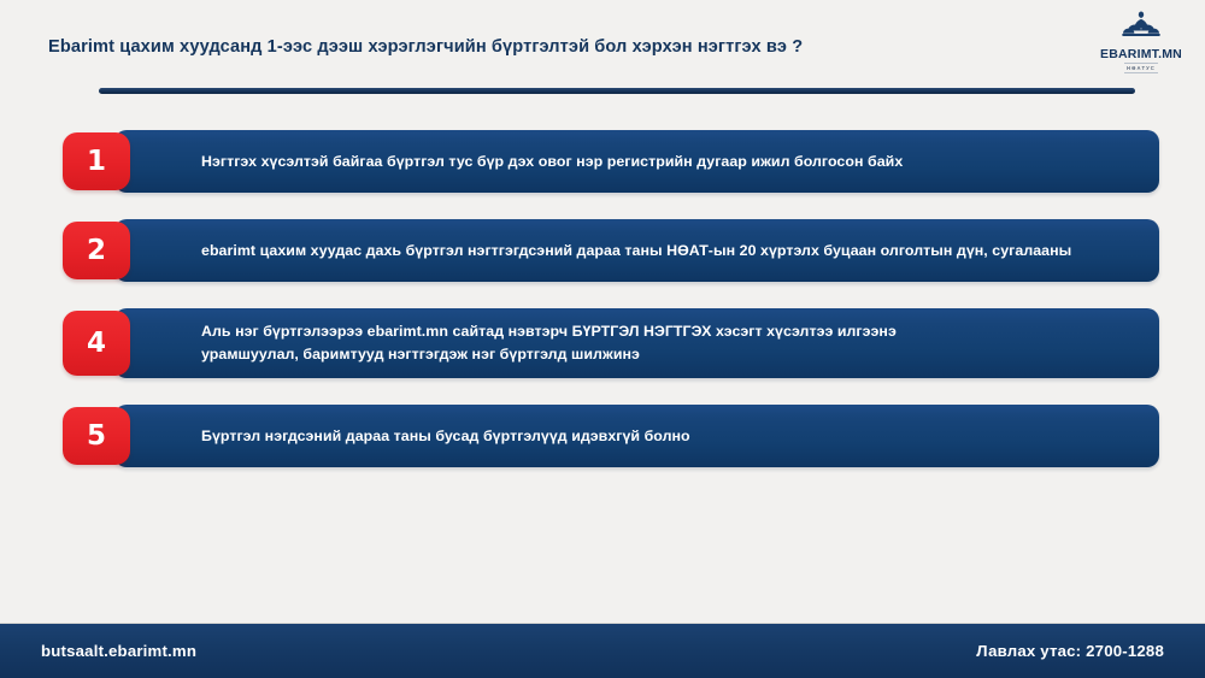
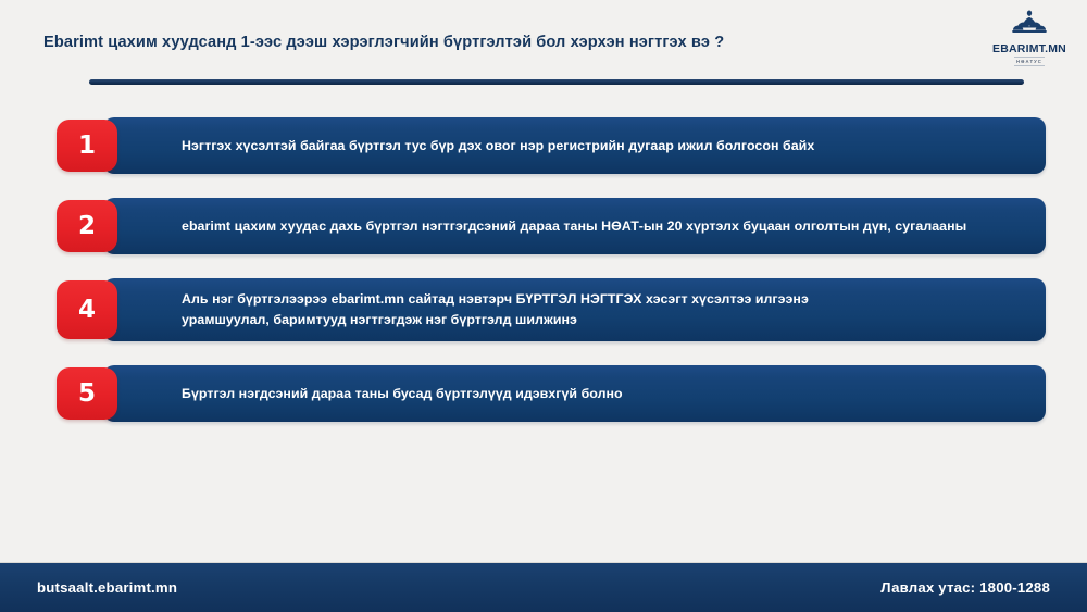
  Ebarimt цахим хуудсанд 1-ээс дээш хэрэглэгчийн бүртгэлтэй бол хэрхэн нэгтгэх вэ ?
  EBARIMT.MN
  Нэгтгэх хүсэлтэй байгаа бүртгэл тус бүр дэх овог нэр регистрийн дугаар ижил болгосон байх
  1
  ebarimt цахим хуудас дахь бүртгэл нэгтгэгдсэний дараа таны НӨАТ-ын 20 хүртэлх буцаан олголтын дүн, сугалааны
  2
  Аль нэг бүртгэлээрээ ebarimt.mn сайтад нэвтэрч БҮРТГЭЛ НЭГТГЭХ хэсэгт хүсэлтээ илгээнэ
  урамшуулал, баримтууд нэгтгэгдэж нэг бүртгэлд шилжинэ
  4
  Бүртгэл нэгдсэний дараа таны бусад бүртгэлүүд идэвхгүй болно
  5
  butsaalt.ebarimt.mn
- Лавлах утас: 2700-1288
+ Лавлах утас: 1800-1288
